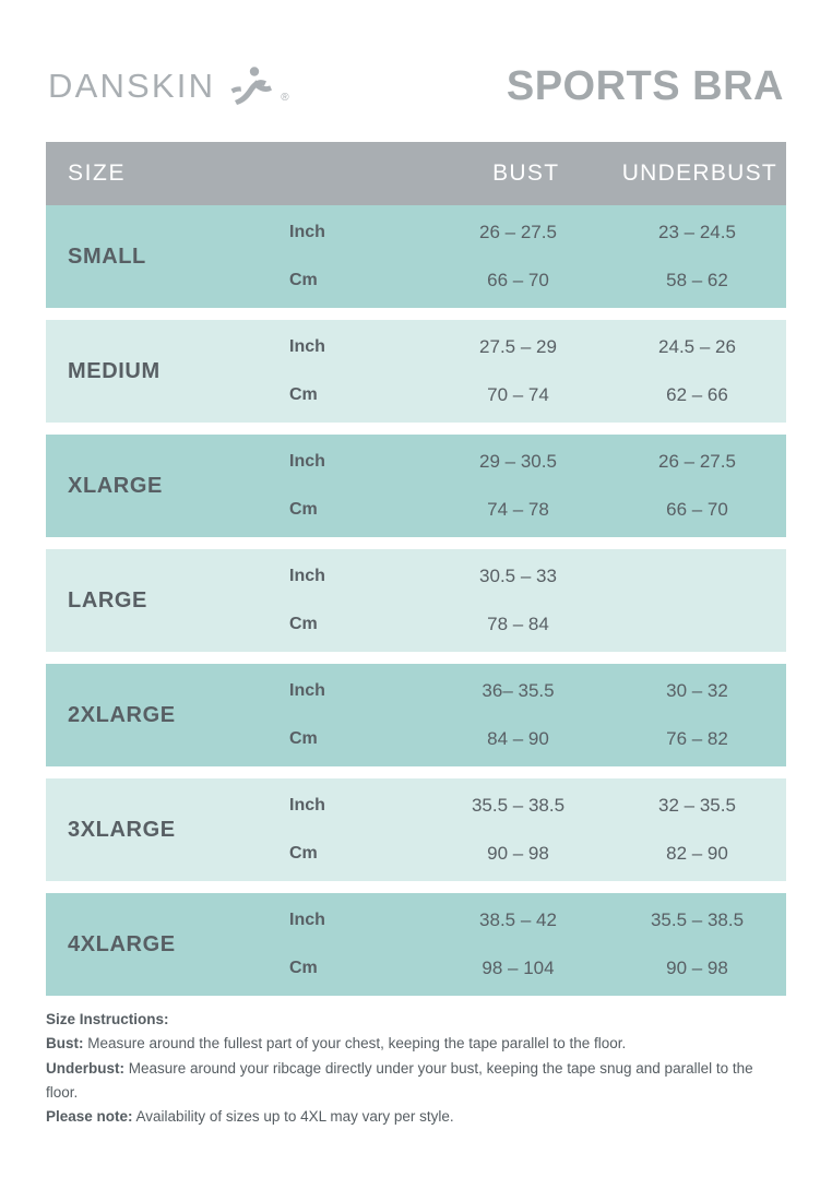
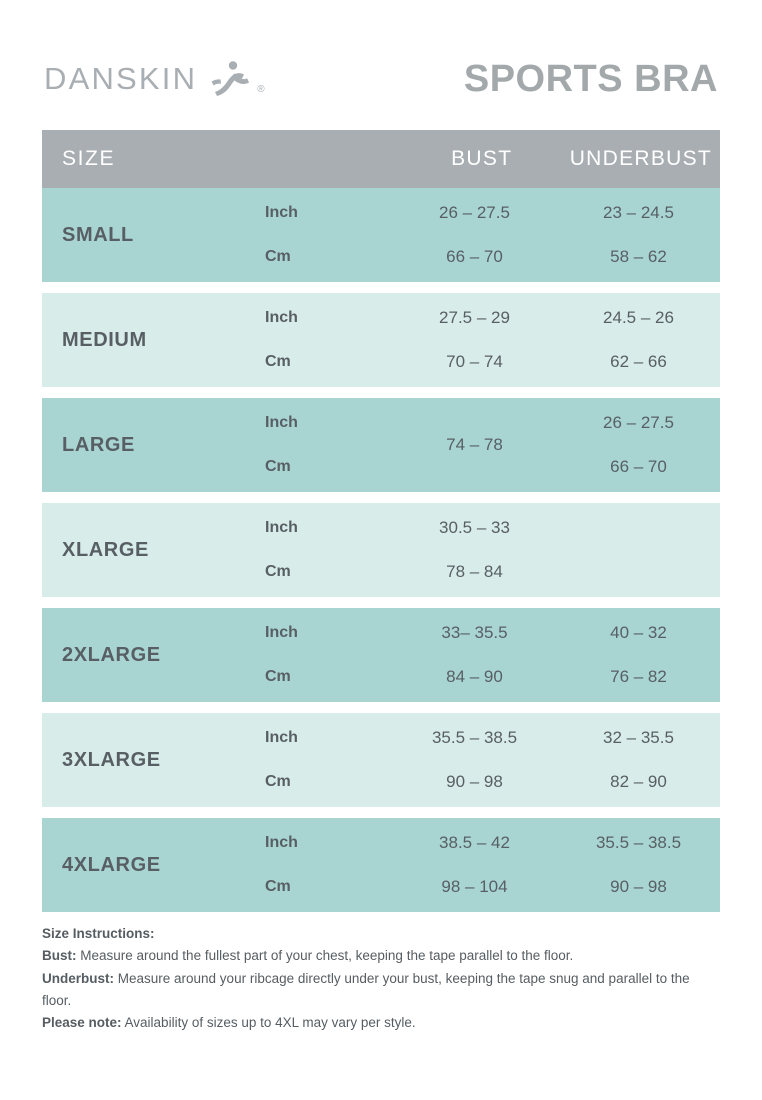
  DANSKIN
  ®
  SPORTS BRA
  SIZE
  BUST
  UNDERBUST
  SMALL
  Inch
  Cm
  26 – 27.5
  66 – 70
  23 – 24.5
  58 – 62
  MEDIUM
  Inch
  Cm
  27.5 – 29
  70 – 74
  24.5 – 26
  62 – 66
- XLARGE
+ LARGE
  Inch
  Cm
- 29 – 30.5
  74 – 78
  26 – 27.5
  66 – 70
- LARGE
+ XLARGE
  Inch
  Cm
  30.5 – 33
  78 – 84
  2XLARGE
  Inch
  Cm
- 36– 35.5
+ 33– 35.5
  84 – 90
- 30 – 32
+ 40 – 32
  76 – 82
  3XLARGE
  Inch
  Cm
  35.5 – 38.5
  90 – 98
  32 – 35.5
  82 – 90
  4XLARGE
  Inch
  Cm
  38.5 – 42
  98 – 104
  35.5 – 38.5
  90 – 98
  Size Instructions:
  Bust: Measure around the fullest part of your chest, keeping the tape parallel to the floor.
  Underbust: Measure around your ribcage directly under your bust, keeping the tape snug and parallel to the floor.
  Please note: Availability of sizes up to 4XL may vary per style.
